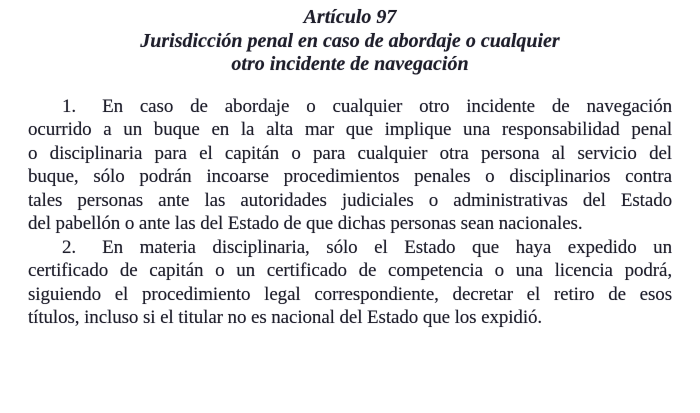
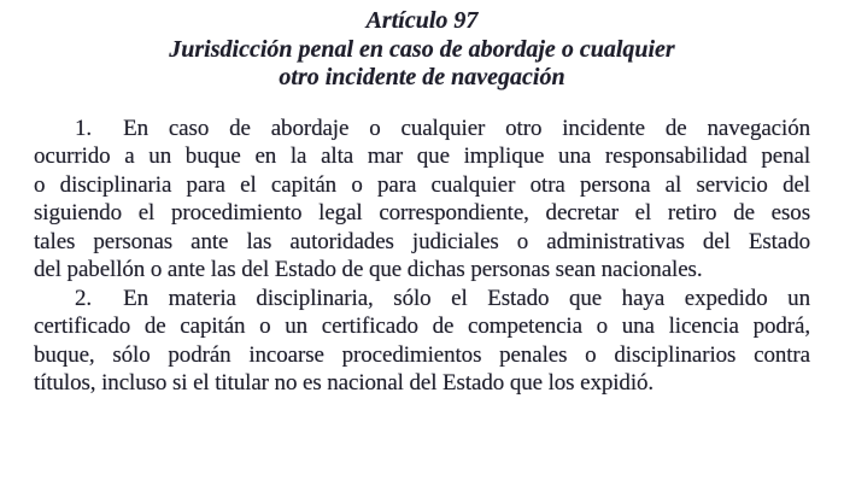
  Artículo 97
  Jurisdicción penal en caso de abordaje o cualquier
  otro incidente de navegación
  1. En caso de abordaje o cualquier otro incidente de navegación
  ocurrido a un buque en la alta mar que implique una responsabilidad penal
  o disciplinaria para el capitán o para cualquier otra persona al servicio del
- buque, sólo podrán incoarse procedimientos penales o disciplinarios contra
+ siguiendo el procedimiento legal correspondiente, decretar el retiro de esos
  tales personas ante las autoridades judiciales o administrativas del Estado
  del pabellón o ante las del Estado de que dichas personas sean nacionales.
  2. En materia disciplinaria, sólo el Estado que haya expedido un
  certificado de capitán o un certificado de competencia o una licencia podrá,
- siguiendo el procedimiento legal correspondiente, decretar el retiro de esos
+ buque, sólo podrán incoarse procedimientos penales o disciplinarios contra
  títulos, incluso si el titular no es nacional del Estado que los expidió.
